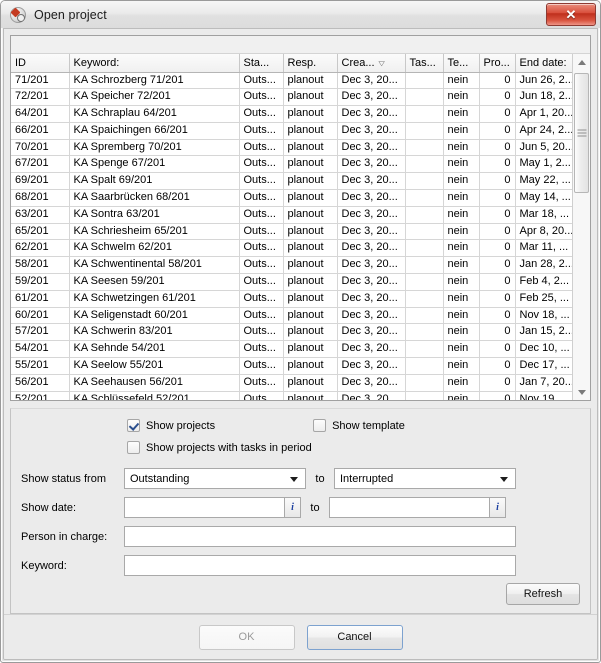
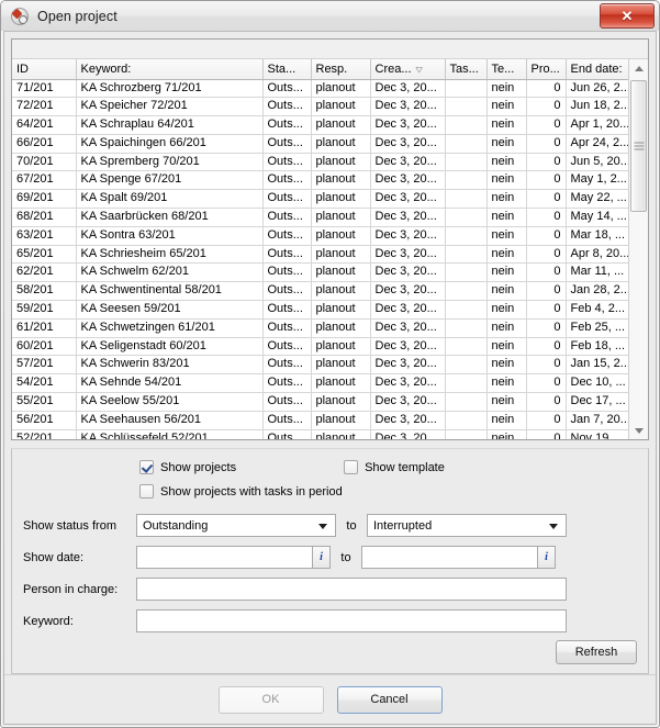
  Open project
  ✕
  ID	Keyword:	Sta...	Resp.	Crea...	Tas...	Te...	Pro...	End date:
  71/201	KA Schrozberg 71/201	Outs...	planout	Dec 3, 20...		nein	0	Jun 26, 2..
  72/201	KA Speicher 72/201	Outs...	planout	Dec 3, 20...		nein	0	Jun 18, 2..
  64/201	KA Schraplau 64/201	Outs...	planout	Dec 3, 20...		nein	0	Apr 1, 20..
  66/201	KA Spaichingen 66/201	Outs...	planout	Dec 3, 20...		nein	0	Apr 24, 2..
  70/201	KA Spremberg 70/201	Outs...	planout	Dec 3, 20...		nein	0	Jun 5, 20..
  67/201	KA Spenge 67/201	Outs...	planout	Dec 3, 20...		nein	0	May 1, 2...
  69/201	KA Spalt 69/201	Outs...	planout	Dec 3, 20...		nein	0	May 22, ...
  68/201	KA Saarbrücken 68/201	Outs...	planout	Dec 3, 20...		nein	0	May 14, ...
  63/201	KA Sontra 63/201	Outs...	planout	Dec 3, 20...		nein	0	Mar 18, ...
  65/201	KA Schriesheim 65/201	Outs...	planout	Dec 3, 20...		nein	0	Apr 8, 20..
  62/201	KA Schwelm 62/201	Outs...	planout	Dec 3, 20...		nein	0	Mar 11, ...
  58/201	KA Schwentinental 58/201	Outs...	planout	Dec 3, 20...		nein	0	Jan 28, 2..
  59/201	KA Seesen 59/201	Outs...	planout	Dec 3, 20...		nein	0	Feb 4, 2...
  61/201	KA Schwetzingen 61/201	Outs...	planout	Dec 3, 20...		nein	0	Feb 25, ...
- 60/201	KA Seligenstadt 60/201	Outs...	planout	Dec 3, 20...		nein	0	Nov 18, ...
+ 60/201	KA Seligenstadt 60/201	Outs...	planout	Dec 3, 20...		nein	0	Feb 18, ...
  57/201	KA Schwerin 83/201	Outs...	planout	Dec 3, 20...		nein	0	Jan 15, 2..
  54/201	KA Sehnde 54/201	Outs...	planout	Dec 3, 20...		nein	0	Dec 10, ...
  55/201	KA Seelow 55/201	Outs...	planout	Dec 3, 20...		nein	0	Dec 17, ...
  56/201	KA Seehausen 56/201	Outs...	planout	Dec 3, 20...		nein	0	Jan 7, 20..
  52/201	KA Schlüssefeld 52/201	Outs...	planout	Dec 3, 20...		nein	0	Nov 19, ...
  Show projects
  Show template
  Show projects with tasks in period
  Show status from
  Outstanding
  to
  Interrupted
  Show date:
  i
  to
  i
  Person in charge:
  Keyword:
  Refresh
  OK
  Cancel
